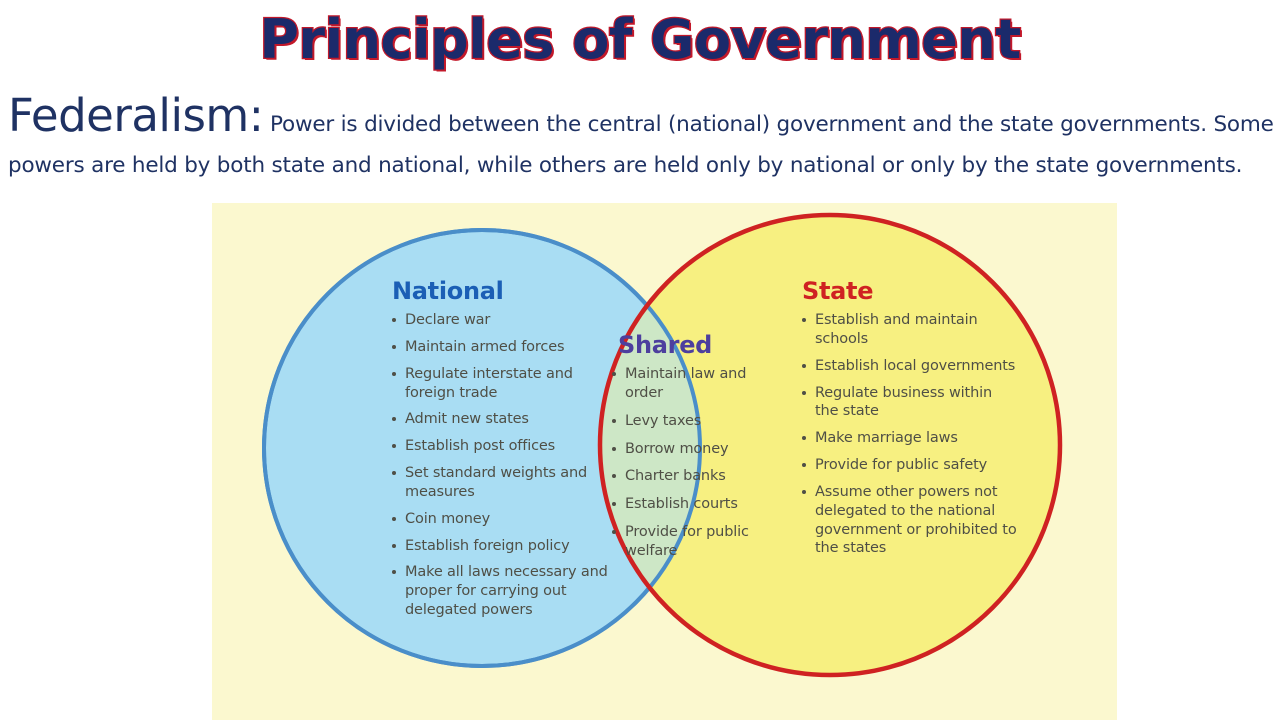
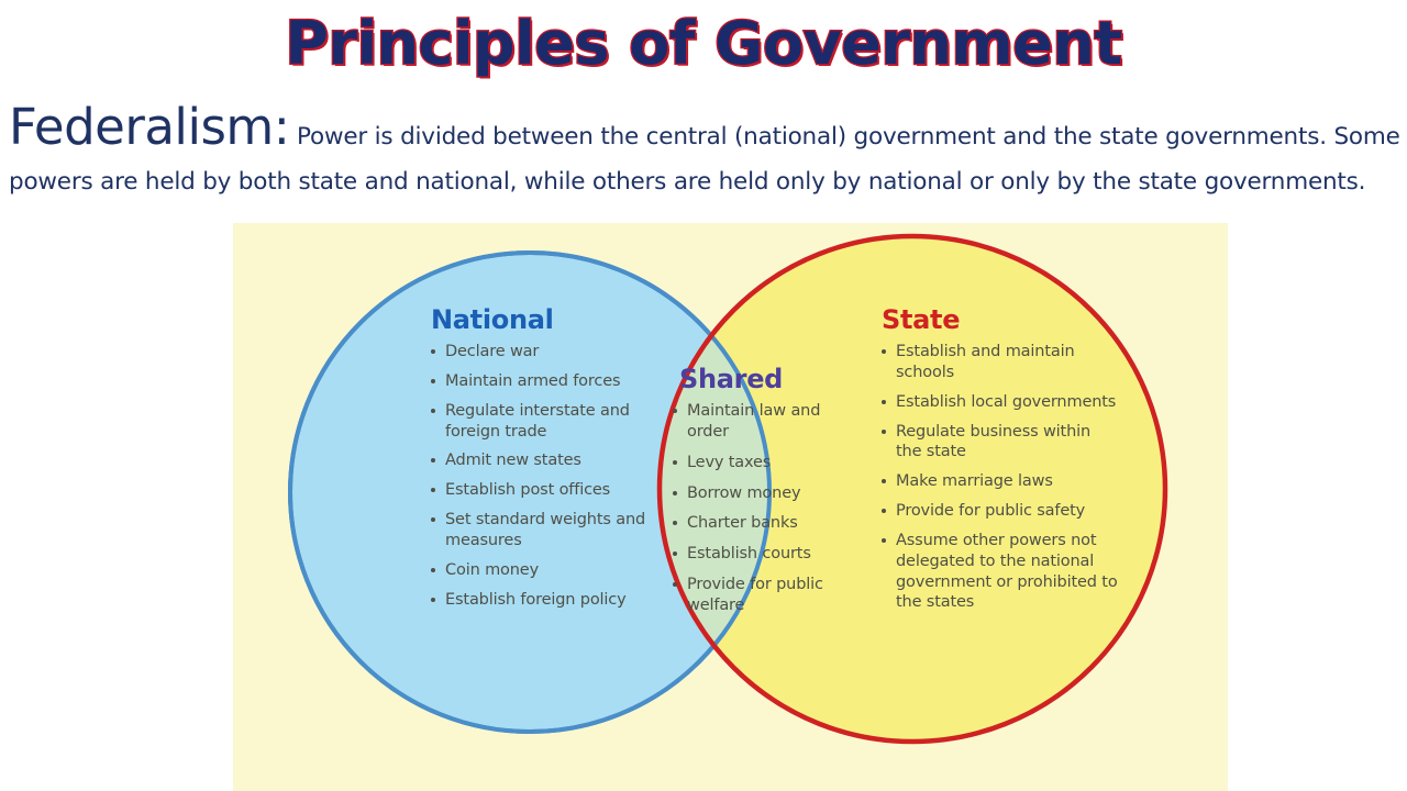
  Principles of Government
  Federalism: Power is divided between the central (national) government and the state governments. Some powers are held by both state and national, while others are held only by national or only by the state governments.
  National
  Declare war
  Maintain armed forces
  Regulate interstate and foreign trade
  Admit new states
  Establish post offices
  Set standard weights and measures
  Coin money
  Establish foreign policy
- Make all laws necessary and proper for carrying out delegated powers
  Shared
  Maintain law and order
  Levy taxes
  Borrow money
  Charter banks
  Establish courts
  Provide for public welfare
  State
  Establish and maintain schools
  Establish local governments
  Regulate business within the state
  Make marriage laws
  Provide for public safety
  Assume other powers not delegated to the national government or prohibited to the states
